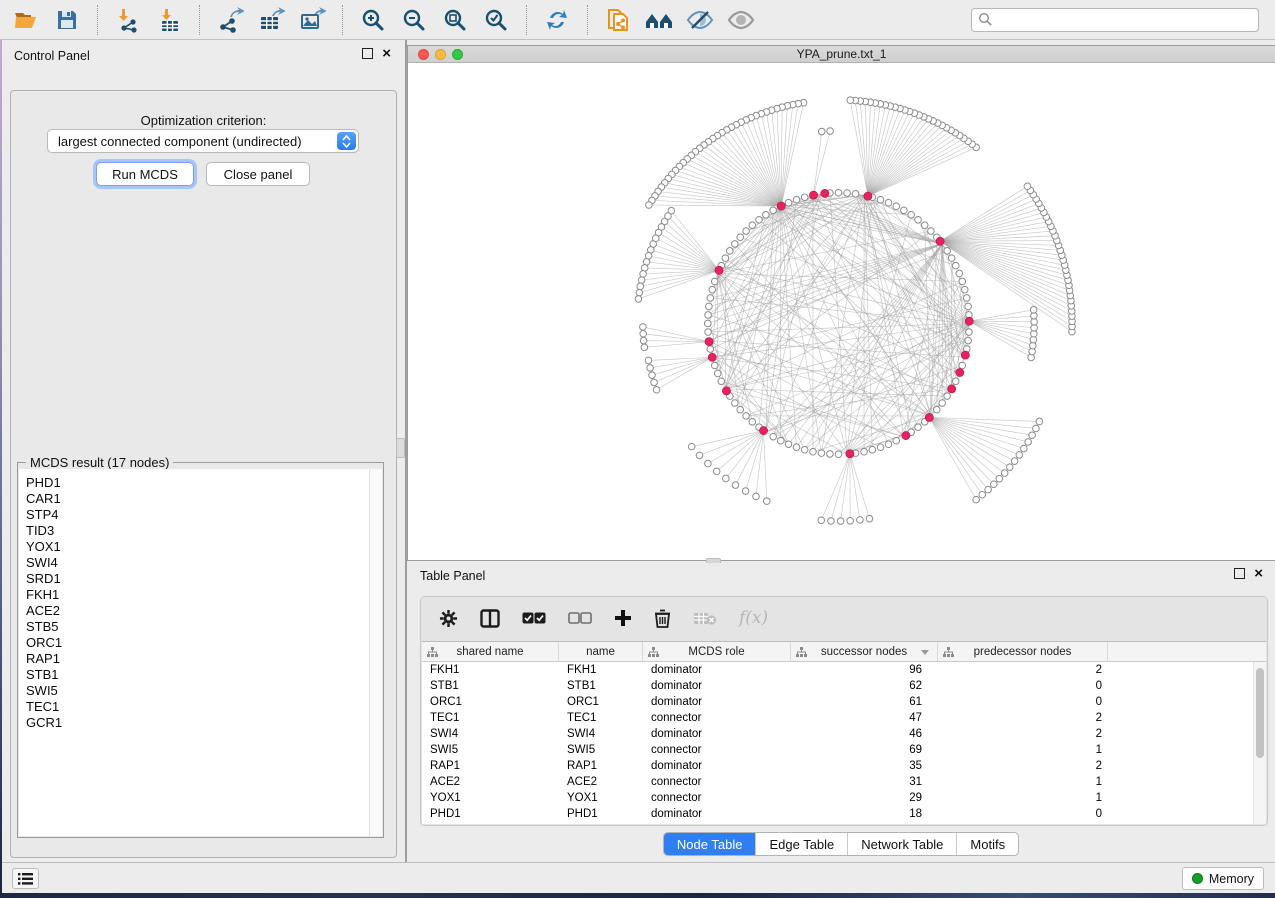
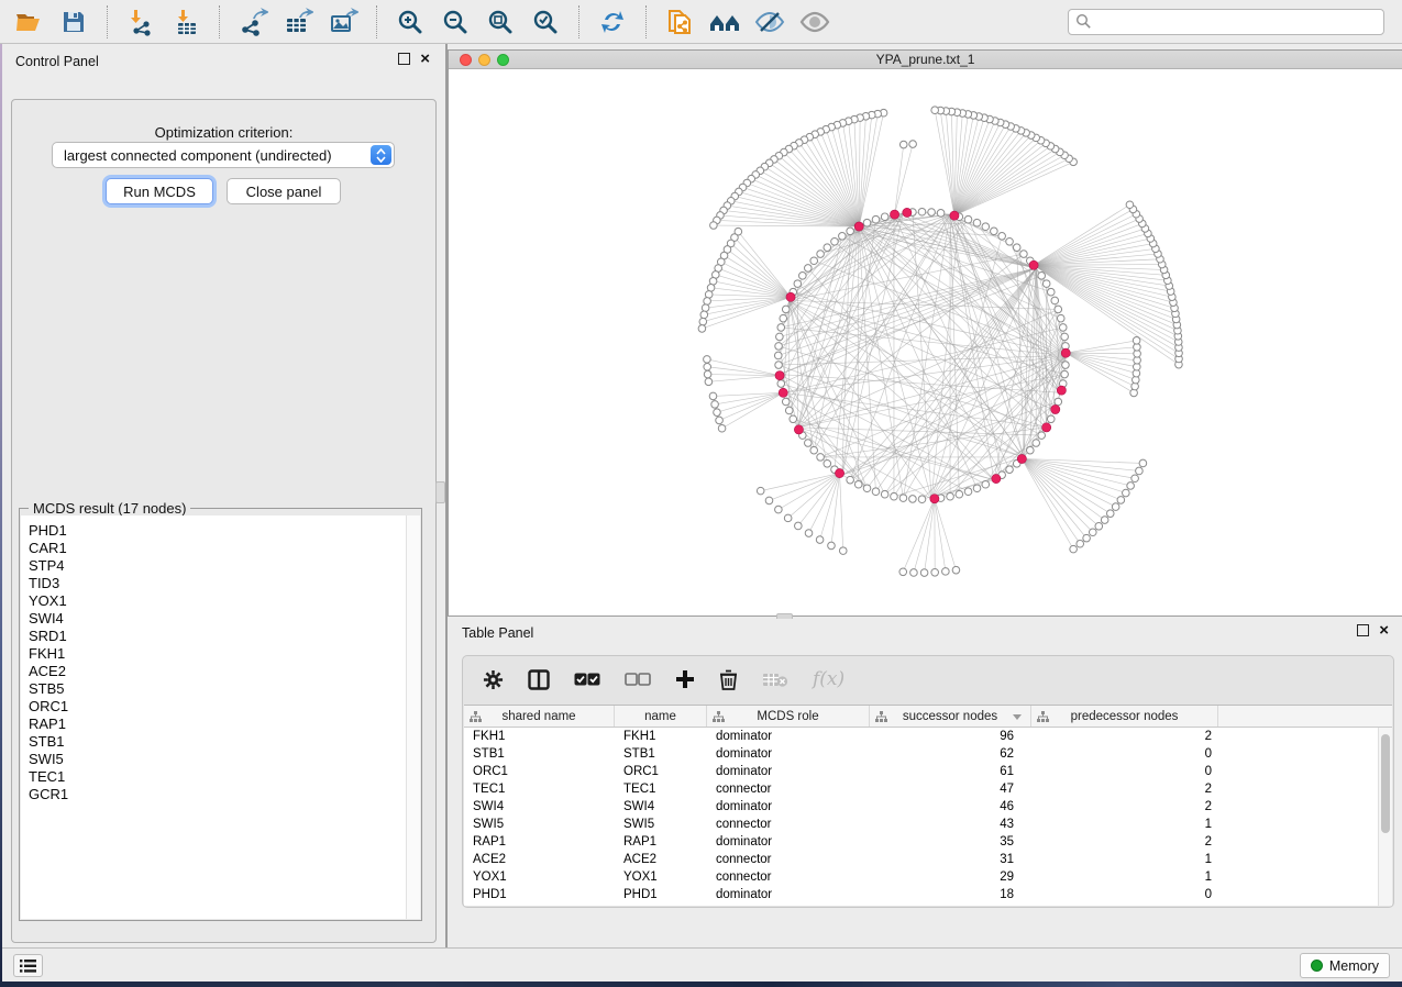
  Control Panel
  ×
  Optimization criterion:
  largest connected component (undirected)
  Run MCDS
  Close panel
  MCDS result (17 nodes)
  PHD1
  CAR1
  STP4
  TID3
  YOX1
  SWI4
  SRD1
  FKH1
  ACE2
  STB5
  ORC1
  RAP1
  STB1
  SWI5
  TEC1
  GCR1
  YPA_prune.txt_1
  Table Panel
  ×
  f(x)
  shared name
  name
  MCDS role
  successor nodes
  predecessor nodes
  FKH1
  FKH1
  dominator
  96
  2
  STB1
  STB1
  dominator
  62
  0
  ORC1
  ORC1
  dominator
  61
  0
  TEC1
  TEC1
  connector
  47
  2
  SWI4
  SWI4
  dominator
  46
  2
  SWI5
  SWI5
  connector
- 69
+ 43
  1
  RAP1
  RAP1
  dominator
  35
  2
  ACE2
  ACE2
  connector
  31
  1
  YOX1
  YOX1
  connector
  29
  1
  PHD1
  PHD1
  dominator
  18
  0
- Node Table
- Edge Table
- Network Table
- Motifs
  Memory
